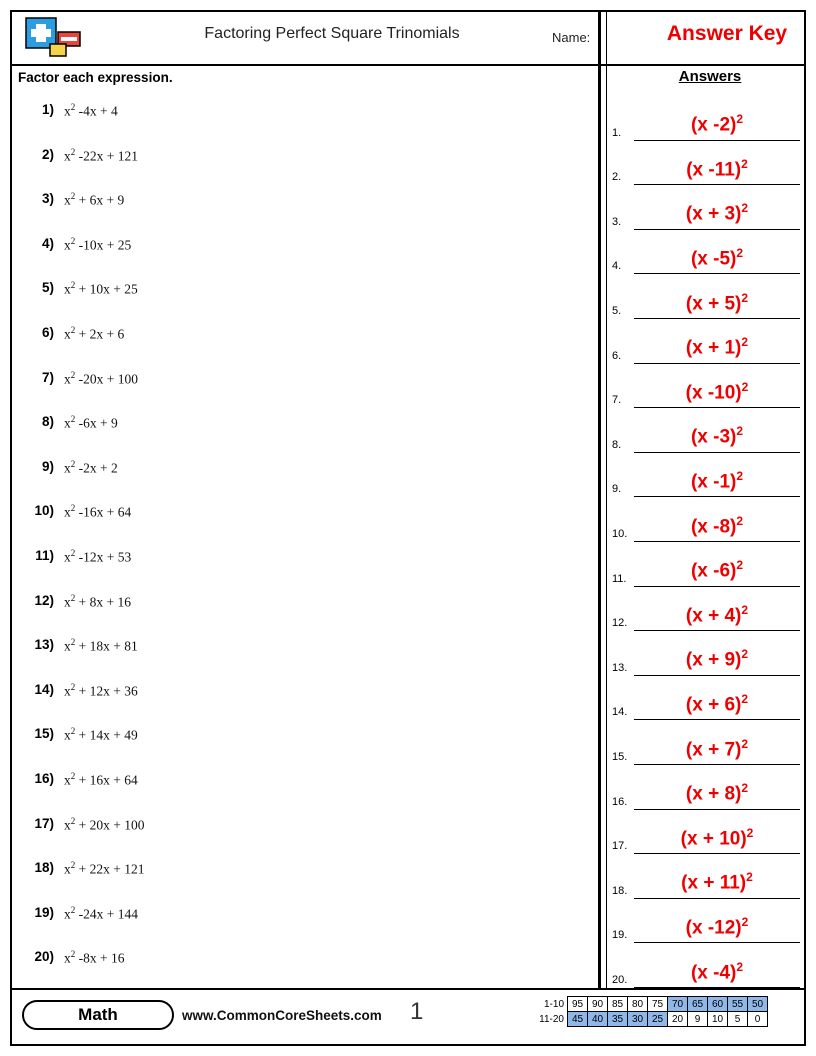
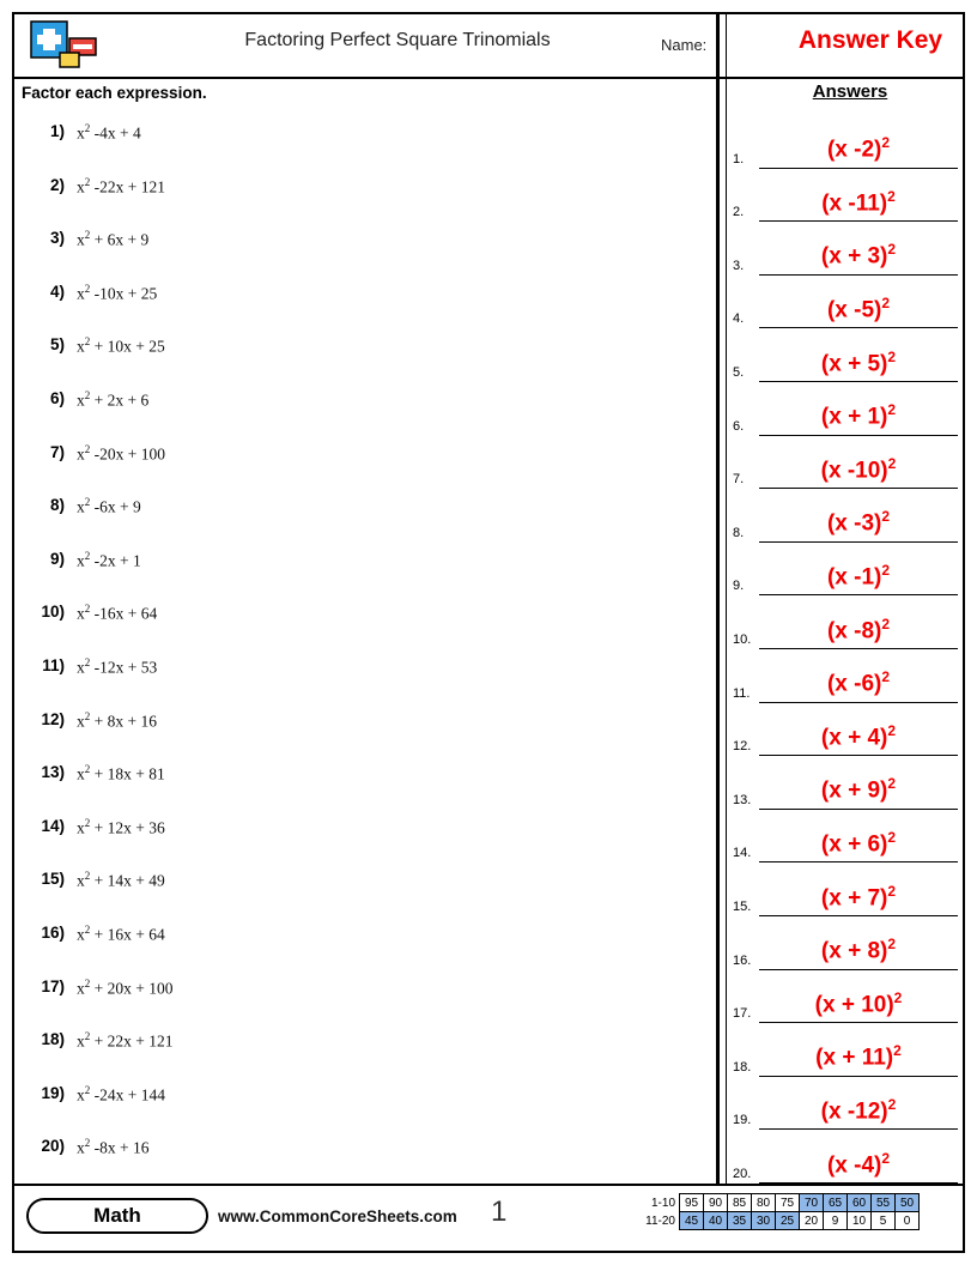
  Factoring Perfect Square Trinomials
  Name:
  Answer Key
  Factor each expression.
  1)
  x2 -4x + 4
  2)
  x2 -22x + 121
  3)
  x2 + 6x + 9
  4)
  x2 -10x + 25
  5)
  x2 + 10x + 25
  6)
  x2 + 2x + 6
  7)
  x2 -20x + 100
  8)
  x2 -6x + 9
  9)
- x2 -2x + 2
+ x2 -2x + 1
  10)
  x2 -16x + 64
  11)
  x2 -12x + 53
  12)
  x2 + 8x + 16
  13)
  x2 + 18x + 81
  14)
  x2 + 12x + 36
  15)
  x2 + 14x + 49
  16)
  x2 + 16x + 64
  17)
  x2 + 20x + 100
  18)
  x2 + 22x + 121
  19)
  x2 -24x + 144
  20)
  x2 -8x + 16
  Answers
  1.
  (x -2)2
  2.
  (x -11)2
  3.
  (x + 3)2
  4.
  (x -5)2
  5.
  (x + 5)2
  6.
  (x + 1)2
  7.
  (x -10)2
  8.
  (x -3)2
  9.
  (x -1)2
  10.
  (x -8)2
  11.
  (x -6)2
  12.
  (x + 4)2
  13.
  (x + 9)2
  14.
  (x + 6)2
  15.
  (x + 7)2
  16.
  (x + 8)2
  17.
  (x + 10)2
  18.
  (x + 11)2
  19.
  (x -12)2
  20.
  (x -4)2
  Math
  www.CommonCoreSheets.com
  1
  1-10	95	90	85	80	75	70	65	60	55	50
  11-20	45	40	35	30	25	20	9	10	5	0
